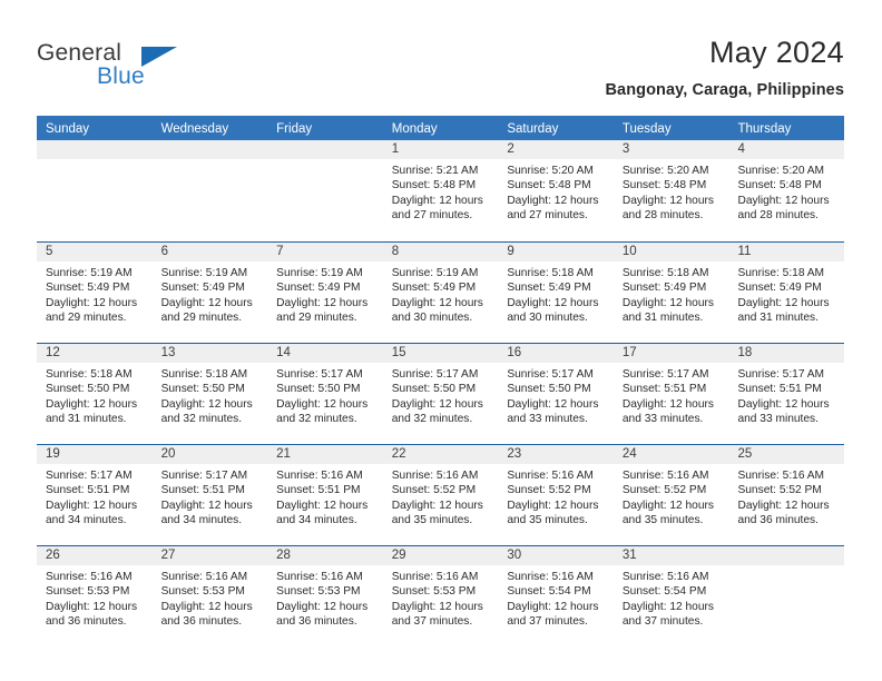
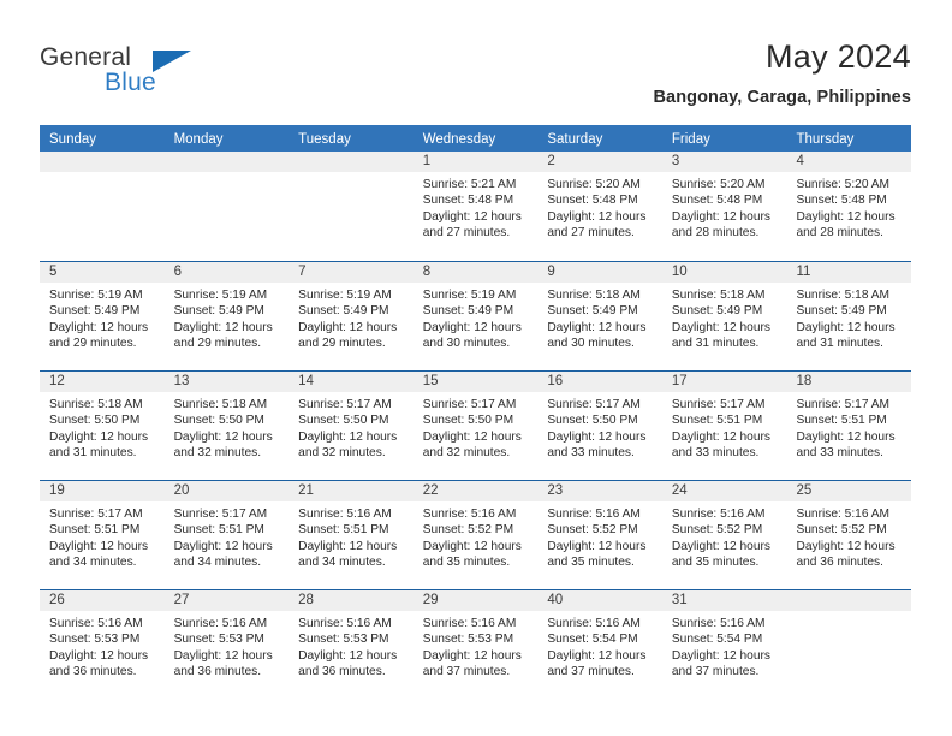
  General
  Blue
  May 2024
  Bangonay, Caraga, Philippines
  Sunday
- Wednesday
+ Monday
- Friday
+ Tuesday
- Monday
+ Wednesday
  Saturday
- Tuesday
+ Friday
  Thursday
  1
  Sunrise: 5:21 AM
  Sunset: 5:48 PM
  Daylight: 12 hours
  and 27 minutes.
  2
  Sunrise: 5:20 AM
  Sunset: 5:48 PM
  Daylight: 12 hours
  and 27 minutes.
  3
  Sunrise: 5:20 AM
  Sunset: 5:48 PM
  Daylight: 12 hours
  and 28 minutes.
  4
  Sunrise: 5:20 AM
  Sunset: 5:48 PM
  Daylight: 12 hours
  and 28 minutes.
  5
  Sunrise: 5:19 AM
  Sunset: 5:49 PM
  Daylight: 12 hours
  and 29 minutes.
  6
  Sunrise: 5:19 AM
  Sunset: 5:49 PM
  Daylight: 12 hours
  and 29 minutes.
  7
  Sunrise: 5:19 AM
  Sunset: 5:49 PM
  Daylight: 12 hours
  and 29 minutes.
  8
  Sunrise: 5:19 AM
  Sunset: 5:49 PM
  Daylight: 12 hours
  and 30 minutes.
  9
  Sunrise: 5:18 AM
  Sunset: 5:49 PM
  Daylight: 12 hours
  and 30 minutes.
  10
  Sunrise: 5:18 AM
  Sunset: 5:49 PM
  Daylight: 12 hours
  and 31 minutes.
  11
  Sunrise: 5:18 AM
  Sunset: 5:49 PM
  Daylight: 12 hours
  and 31 minutes.
  12
  Sunrise: 5:18 AM
  Sunset: 5:50 PM
  Daylight: 12 hours
  and 31 minutes.
  13
  Sunrise: 5:18 AM
  Sunset: 5:50 PM
  Daylight: 12 hours
  and 32 minutes.
  14
  Sunrise: 5:17 AM
  Sunset: 5:50 PM
  Daylight: 12 hours
  and 32 minutes.
  15
  Sunrise: 5:17 AM
  Sunset: 5:50 PM
  Daylight: 12 hours
  and 32 minutes.
  16
  Sunrise: 5:17 AM
  Sunset: 5:50 PM
  Daylight: 12 hours
  and 33 minutes.
  17
  Sunrise: 5:17 AM
  Sunset: 5:51 PM
  Daylight: 12 hours
  and 33 minutes.
  18
  Sunrise: 5:17 AM
  Sunset: 5:51 PM
  Daylight: 12 hours
  and 33 minutes.
  19
  Sunrise: 5:17 AM
  Sunset: 5:51 PM
  Daylight: 12 hours
  and 34 minutes.
  20
  Sunrise: 5:17 AM
  Sunset: 5:51 PM
  Daylight: 12 hours
  and 34 minutes.
  21
  Sunrise: 5:16 AM
  Sunset: 5:51 PM
  Daylight: 12 hours
  and 34 minutes.
  22
  Sunrise: 5:16 AM
  Sunset: 5:52 PM
  Daylight: 12 hours
  and 35 minutes.
  23
  Sunrise: 5:16 AM
  Sunset: 5:52 PM
  Daylight: 12 hours
  and 35 minutes.
  24
  Sunrise: 5:16 AM
  Sunset: 5:52 PM
  Daylight: 12 hours
  and 35 minutes.
  25
  Sunrise: 5:16 AM
  Sunset: 5:52 PM
  Daylight: 12 hours
  and 36 minutes.
  26
  Sunrise: 5:16 AM
  Sunset: 5:53 PM
  Daylight: 12 hours
  and 36 minutes.
  27
  Sunrise: 5:16 AM
  Sunset: 5:53 PM
  Daylight: 12 hours
  and 36 minutes.
  28
  Sunrise: 5:16 AM
  Sunset: 5:53 PM
  Daylight: 12 hours
  and 36 minutes.
  29
  Sunrise: 5:16 AM
  Sunset: 5:53 PM
  Daylight: 12 hours
  and 37 minutes.
- 30
+ 40
  Sunrise: 5:16 AM
  Sunset: 5:54 PM
  Daylight: 12 hours
  and 37 minutes.
  31
  Sunrise: 5:16 AM
  Sunset: 5:54 PM
  Daylight: 12 hours
  and 37 minutes.
